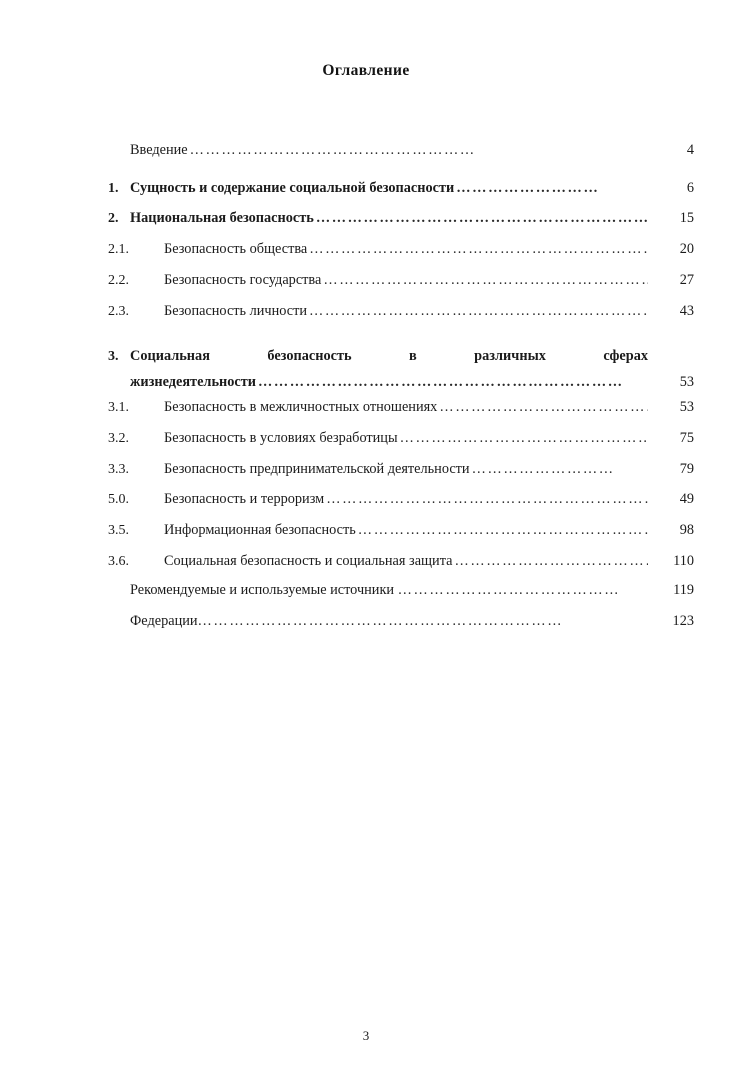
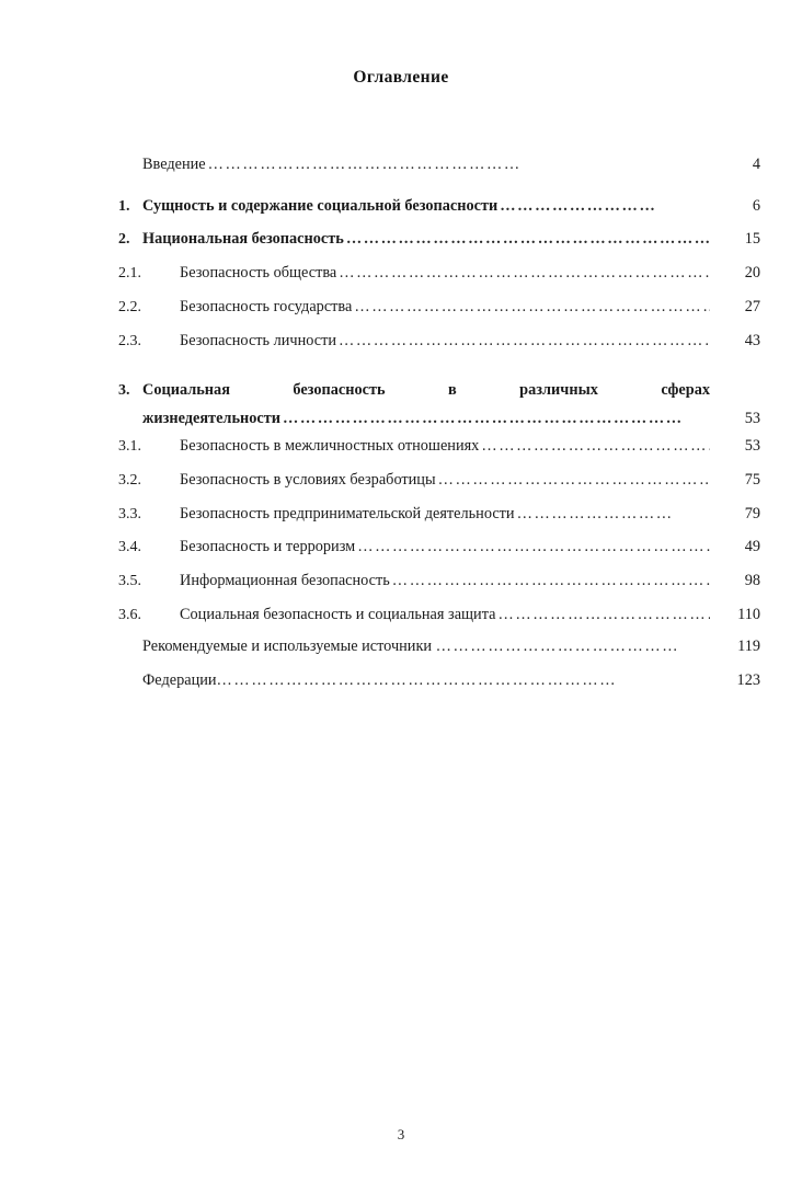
  Оглавление
  Введение ………………………………………………
  4
  1.
  Сущность и содержание социальной безопасности ………………………
  6
  2.
  Национальная безопасность ………………………………………………………
  15
  2.1.
  Безопасность общества ………………………………………………………
  20
  2.2.
  Безопасность государства ……………………………………………………
  27
  2.3.
  Безопасность личности ………………………………………………………
  43
  3.
  Социальная безопасность в различных сферах
  жизнедеятельности ……………………………………………………………
  53
  3.1.
  Безопасность в межличностных отношениях …………………………………
  53
  3.2.
  Безопасность в условиях безработицы …………………………………………
  75
  3.3.
  Безопасность предпринимательской деятельности ………………………
  79
- 5.0.
+ 3.4.
  Безопасность и терроризм ……………………………………………………
  49
  3.5.
  Информационная безопасность ………………………………………………
  98
  3.6.
  Социальная безопасность и социальная защита ………………………………
  110
  Рекомендуемые и используемые источники ……………………………………
  119
  Федерации……………………………………………………………
  123
  3
